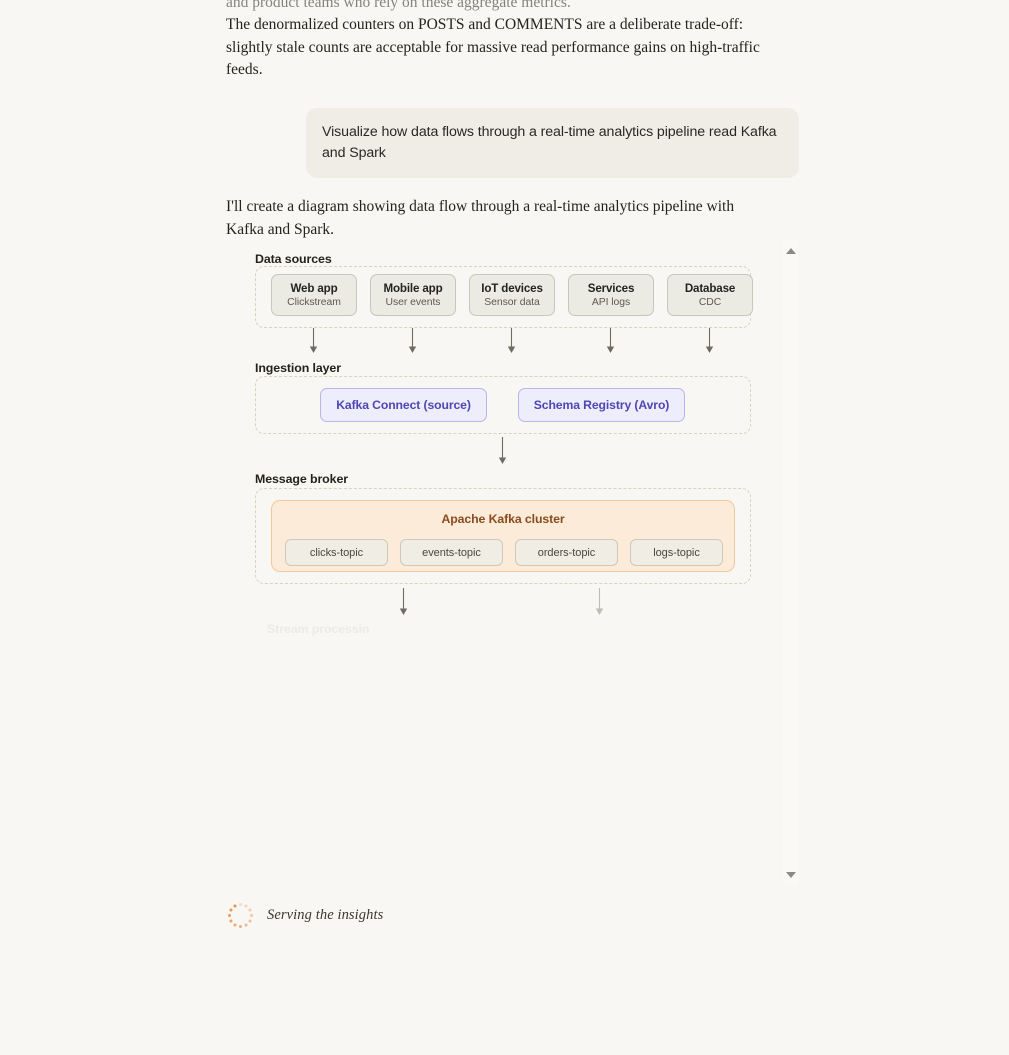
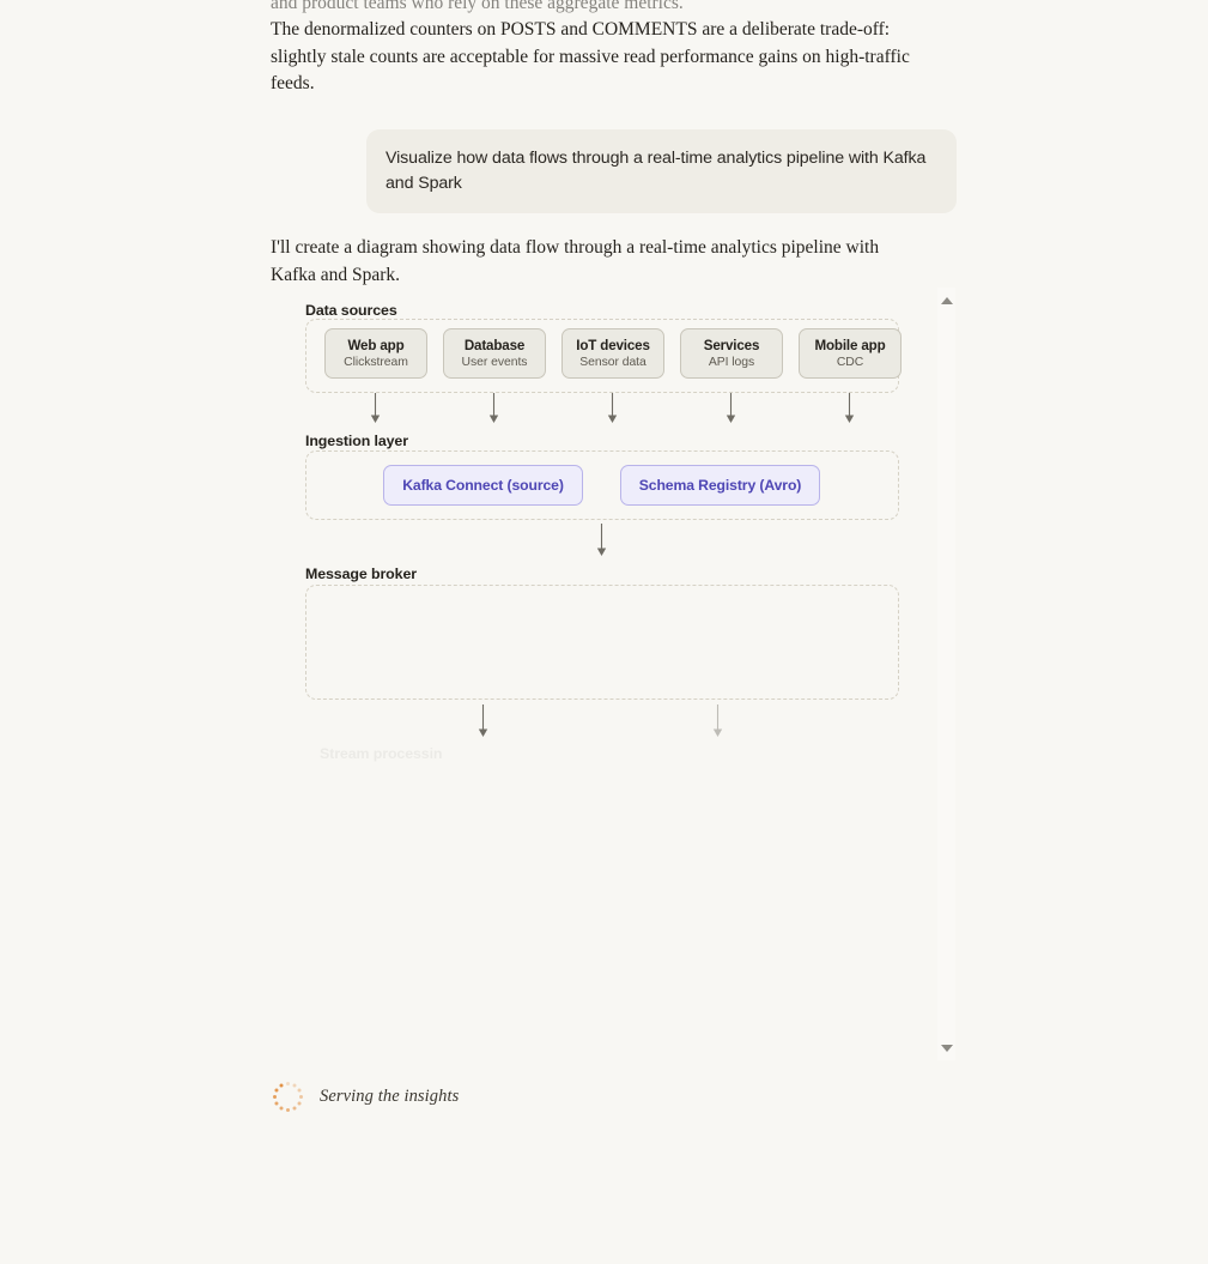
  and product teams who rely on these aggregate metrics.
  The denormalized counters on POSTS and COMMENTS are a deliberate trade-off: slightly stale counts are acceptable for massive read performance gains on high-traffic feeds.
- Visualize how data flows through a real-time analytics pipeline read Kafka and Spark
+ Visualize how data flows through a real-time analytics pipeline with Kafka and Spark
  I'll create a diagram showing data flow through a real-time analytics pipeline with Kafka and Spark.
  Data sources
  Web app
  Clickstream
- Mobile app
+ Database
  User events
  IoT devices
  Sensor data
  Services
  API logs
- Database
+ Mobile app
  CDC
  Ingestion layer
  Kafka Connect (source)
  Schema Registry (Avro)
  Message broker
- Apache Kafka cluster
- clicks-topic
- events-topic
- orders-topic
- logs-topic
  Serving the insights
